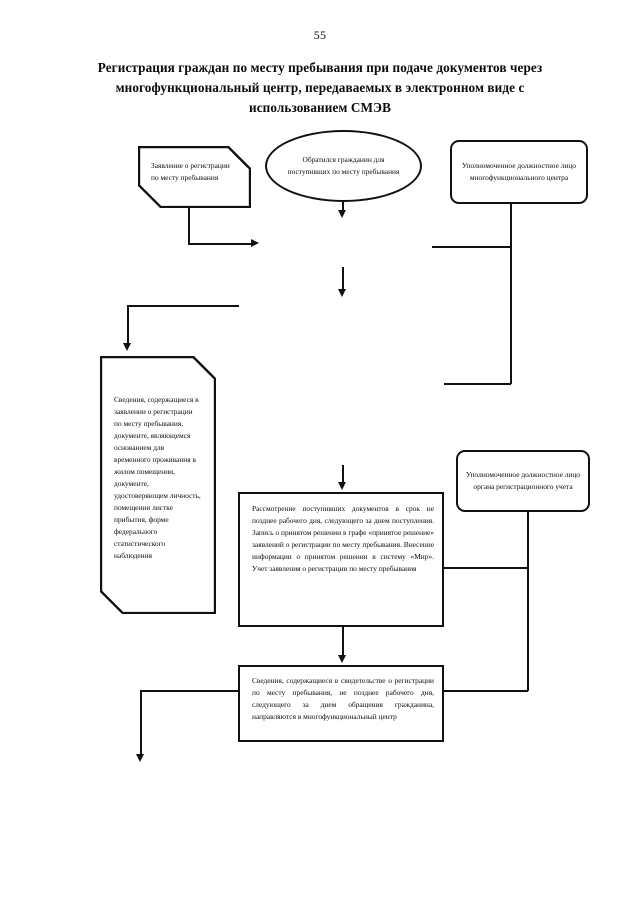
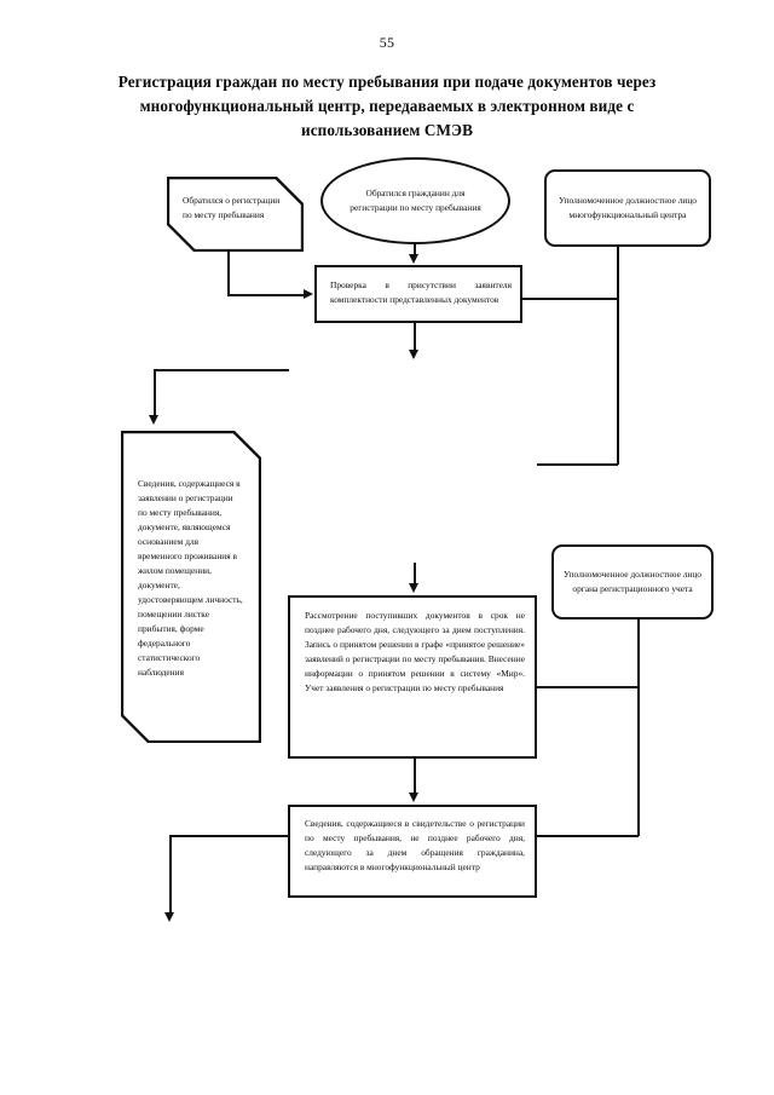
  55
  Регистрация граждан по месту пребывания при подаче документов через многофункциональный центр, передаваемых в электронном виде с использованием СМЭВ
- Заявление о регистрации по месту пребывания
+ Обратился о регистрации по месту пребывания
- Обратился гражданин для поступивших по месту пребывания
+ Обратился гражданин для регистрации по месту пребывания
- Уполномоченное должностное лицо многофункционального центра
+ Уполномоченное должностное лицо многофункциональный центра
+ Проверка в присутствии заявителя комплектности представленных документов
  Сведения, содержащиеся в заявлении о регистрации по месту пребывания, документе, являющемся основанием для временного проживания в жилом помещении, документе, удостоверяющем личность, помещении листке прибытия, форме федерального статистического наблюдения
  Уполномоченное должностное лицо органа регистрационного учета
  Рассмотрение поступивших документов в срок не позднее рабочего дня, следующего за днем поступления. Запись о принятом решении в графе «принятое решение» заявлений о регистрации по месту пребывания. Внесение информации о принятом решении в систему «Мир». Учет заявления о регистрации по месту пребывания
  Сведения, содержащиеся в свидетельстве о регистрации по месту пребывания, не позднее рабочего дня, следующего за днем обращения гражданина, направляются в многофункциональный центр
